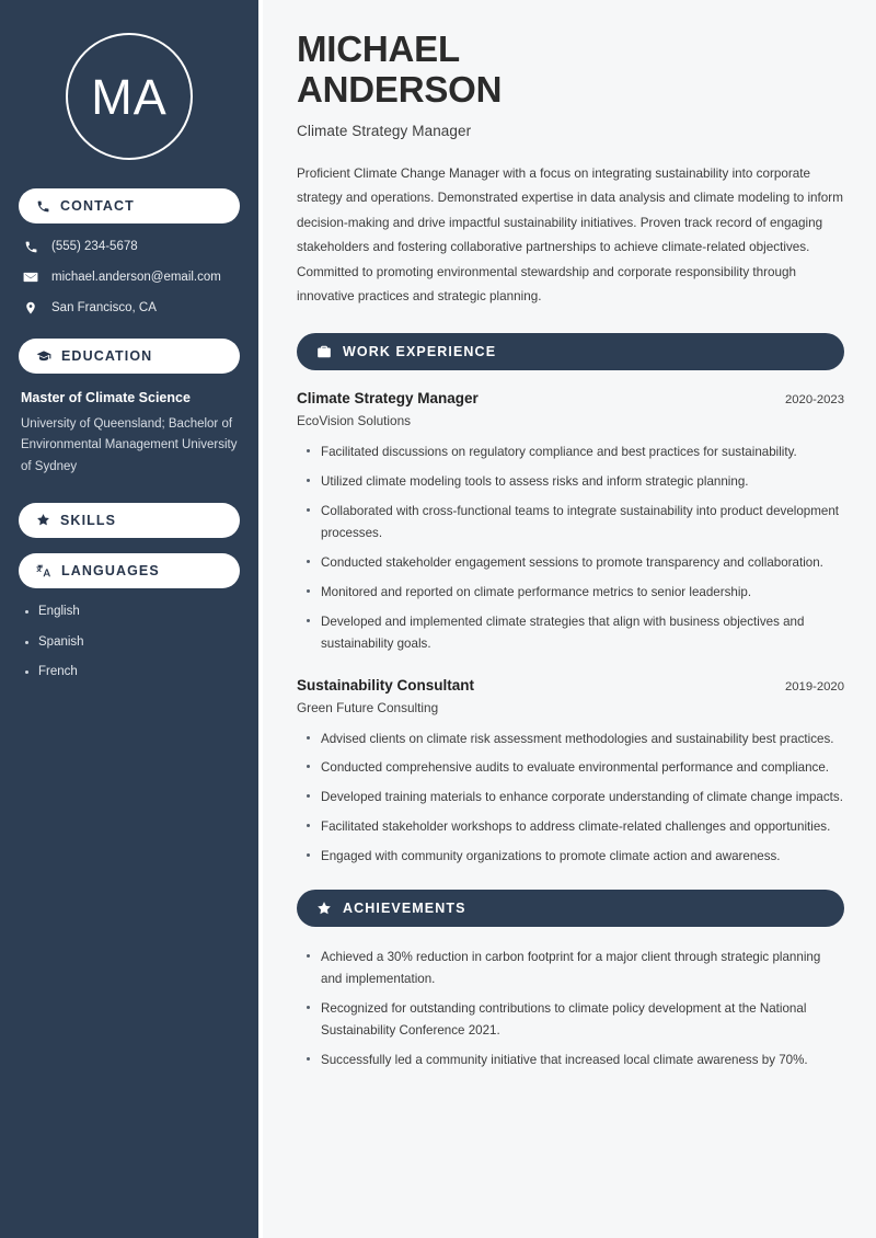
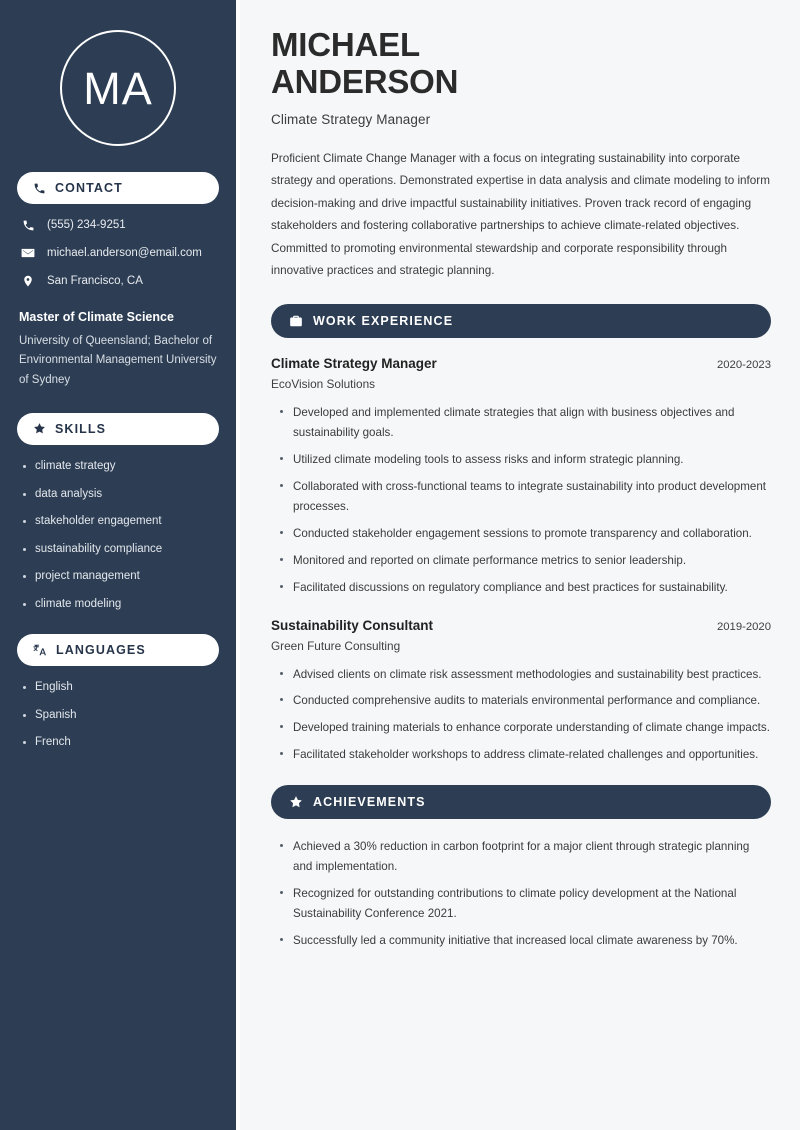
  MA
  CONTACT
- (555) 234-5678
+ (555) 234-9251
  michael.anderson@email.com
  San Francisco, CA
- EDUCATION
  Master of Climate Science
  University of Queensland; Bachelor of Environmental Management University of Sydney
  SKILLS
+ climate strategy
+ data analysis
+ stakeholder engagement
+ sustainability compliance
+ project management
+ climate modeling
  LANGUAGES
  English
  Spanish
  French
  MICHAEL
  ANDERSON
  Climate Strategy Manager
  Proficient Climate Change Manager with a focus on integrating sustainability into corporate strategy and operations. Demonstrated expertise in data analysis and climate modeling to inform decision-making and drive impactful sustainability initiatives. Proven track record of engaging stakeholders and fostering collaborative partnerships to achieve climate-related objectives. Committed to promoting environmental stewardship and corporate responsibility through innovative practices and strategic planning.
  WORK EXPERIENCE
  Climate Strategy Manager
  2020-2023
  EcoVision Solutions
- Facilitated discussions on regulatory compliance and best practices for sustainability.
+ Developed and implemented climate strategies that align with business objectives and sustainability goals.
  Utilized climate modeling tools to assess risks and inform strategic planning.
  Collaborated with cross-functional teams to integrate sustainability into product development processes.
  Conducted stakeholder engagement sessions to promote transparency and collaboration.
  Monitored and reported on climate performance metrics to senior leadership.
- Developed and implemented climate strategies that align with business objectives and sustainability goals.
+ Facilitated discussions on regulatory compliance and best practices for sustainability.
  Sustainability Consultant
  2019-2020
  Green Future Consulting
  Advised clients on climate risk assessment methodologies and sustainability best practices.
- Conducted comprehensive audits to evaluate environmental performance and compliance.
+ Conducted comprehensive audits to materials environmental performance and compliance.
  Developed training materials to enhance corporate understanding of climate change impacts.
  Facilitated stakeholder workshops to address climate-related challenges and opportunities.
- Engaged with community organizations to promote climate action and awareness.
  ACHIEVEMENTS
  Achieved a 30% reduction in carbon footprint for a major client through strategic planning and implementation.
  Recognized for outstanding contributions to climate policy development at the National Sustainability Conference 2021.
  Successfully led a community initiative that increased local climate awareness by 70%.
